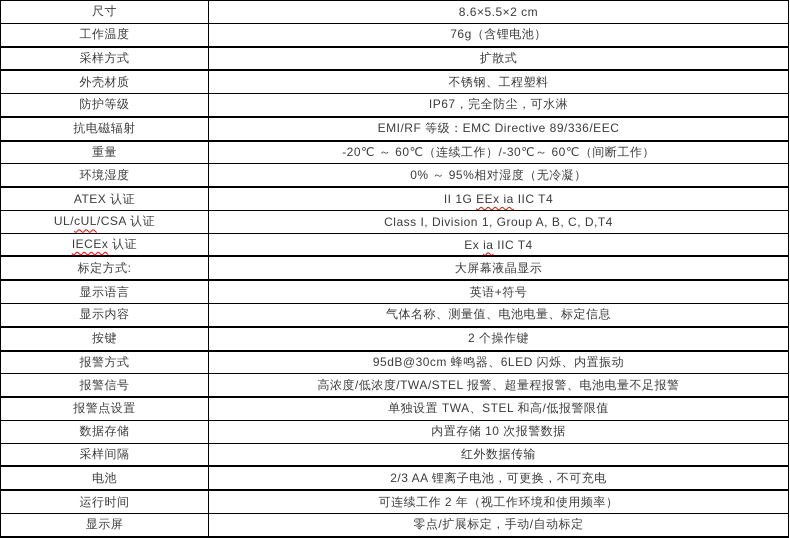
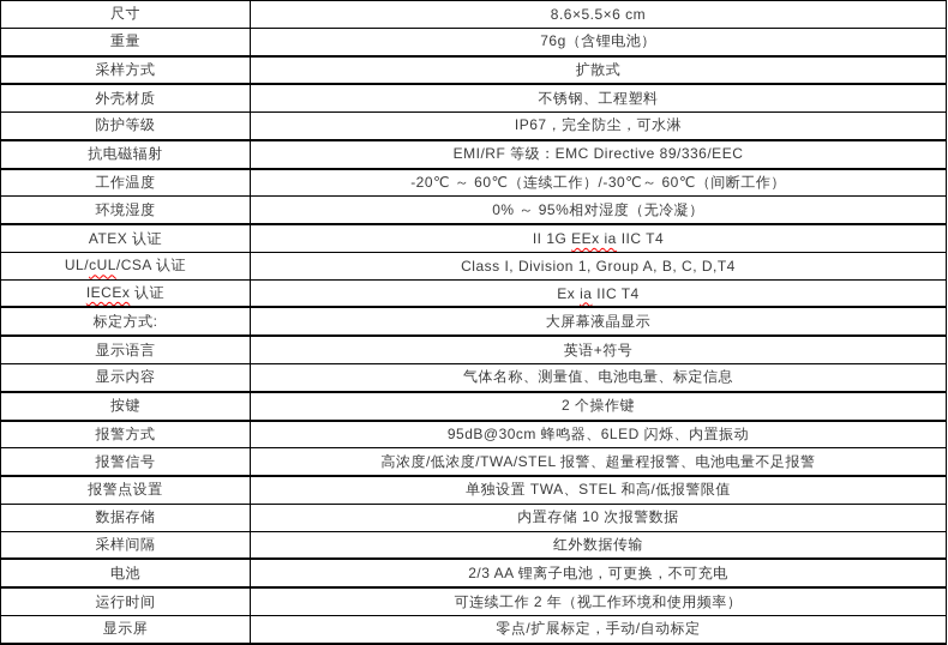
- 尺寸	8.6×5.5×2 cm
+ 尺寸	8.6×5.5×6 cm
- 工作温度	76g（含锂电池）
+ 重量	76g（含锂电池）
  采样方式	扩散式
  外壳材质	不锈钢、工程塑料
  防护等级	IP67，完全防尘，可水淋
  抗电磁辐射	EMI/RF 等级：EMC Directive 89/336/EEC
- 重量	-20℃ ～ 60℃（连续工作）/-30℃～ 60℃（间断工作）
+ 工作温度	-20℃ ～ 60℃（连续工作）/-30℃～ 60℃（间断工作）
  环境湿度	0% ～ 95%相对湿度（无冷凝）
  ATEX 认证	II 1G EEx ia IIC T4
  UL/cUL/CSA 认证	Class I, Division 1, Group A, B, C, D,T4
  IECEx 认证	Ex ia IIC T4
  标定方式:	大屏幕液晶显示
  显示语言	英语+符号
  显示内容	气体名称、测量值、电池电量、标定信息
  按键	2 个操作键
  报警方式	95dB@30cm 蜂鸣器、6LED 闪烁、内置振动
  报警信号	高浓度/低浓度/TWA/STEL 报警、超量程报警、电池电量不足报警
  报警点设置	单独设置 TWA、STEL 和高/低报警限值
  数据存储	内置存储 10 次报警数据
  采样间隔	红外数据传输
  电池	2/3 AA 锂离子电池，可更换，不可充电
  运行时间	可连续工作 2 年（视工作环境和使用频率）
  显示屏	零点/扩展标定，手动/自动标定
